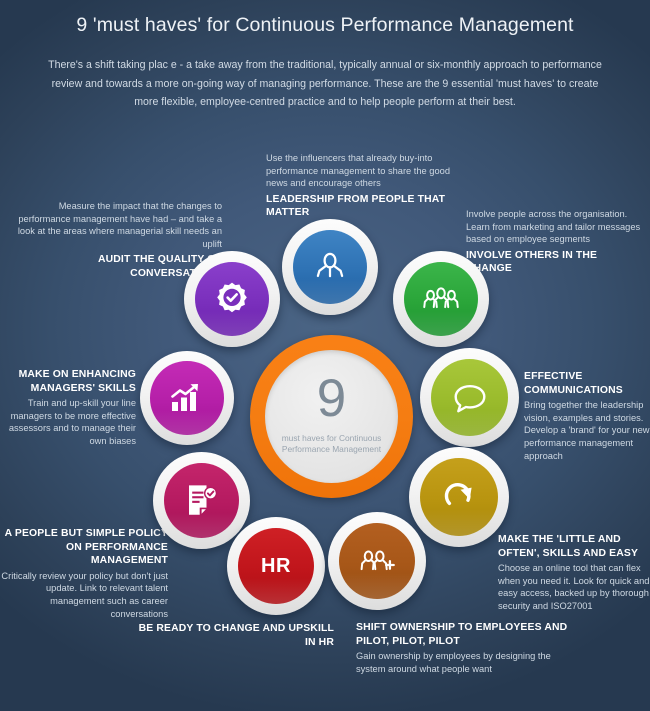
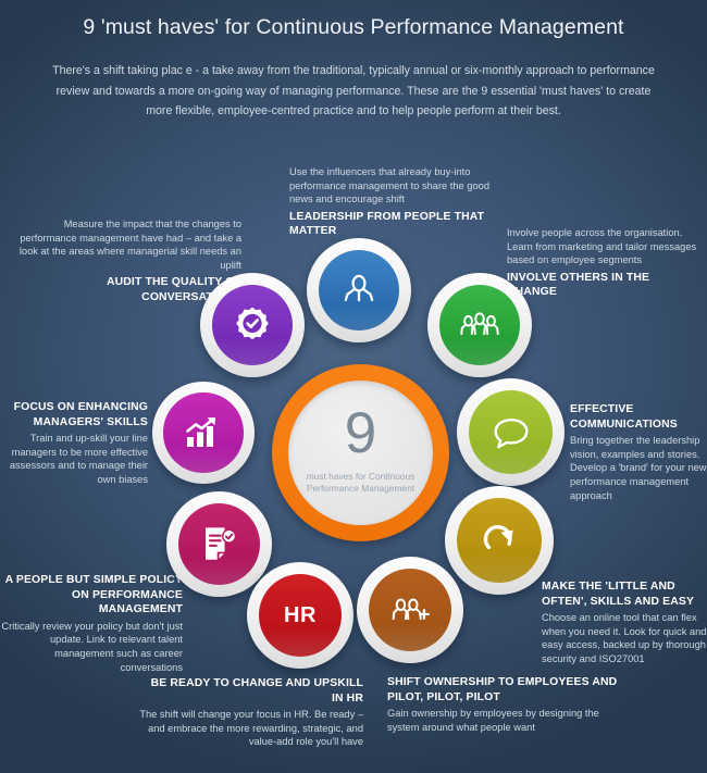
  9 'must haves' for Continuous Performance Management
  There's a shift taking plac e - a take away from the traditional, typically annual or six-monthly approach to performance review and towards a more on-going way of managing performance. These are the 9 essential 'must haves' to create more flexible, employee-centred practice and to help people perform at their best.
- Use the influencers that already buy-into performance management to share the good news and encourage others
+ Use the influencers that already buy-into performance management to share the good news and encourage shift
  LEADERSHIP FROM PEOPLE THAT MATTER
  Measure the impact that the changes to performance management have had – and take a look at the areas where managerial skill needs an uplift
  AUDIT THE QUALITY CONVERSA
  Involve people across the organisation. Learn from marketing and tailor messages based on employee segments
  INVOLVE OTHERS IN THE ANGE
- MAKE ON ENHANCING MANAGERS' SKILLS
+ FOCUS ON ENHANCING MANAGERS' SKILLS
  Train and up-skill your line managers to be more effective assessors and to manage their own biases
  EFFECTIVE COMMUNICATIONS
  Bring together the leadership vision, examples and stories. Develop a 'brand' for your new performance management approach
  A PEOPLE BUT SIMPLE POLICY ON PERFORMANCE MANAGEMENT
  Critically review your policy but don't just update. Link to relevant talent management such as career conversations
  MAKE THE 'LITTLE AND OFTEN', SKILLS AND EASY
  Choose an online tool that can flex when you need it. Look for quick and easy access, backed up by thorough security and ISO27001
  BE READY TO CHANGE AND UPSKILL IN HR
+ The shift will change your focus in HR. Be ready – and embrace the more rewarding, strategic, and value-add role you'll have
  SHIFT OWNERSHIP TO EMPLOYEES AND PILOT, PILOT, PILOT
  Gain ownership by employees by designing the system around what people want
  HR
  9
  must haves for Continuous Performance Management
